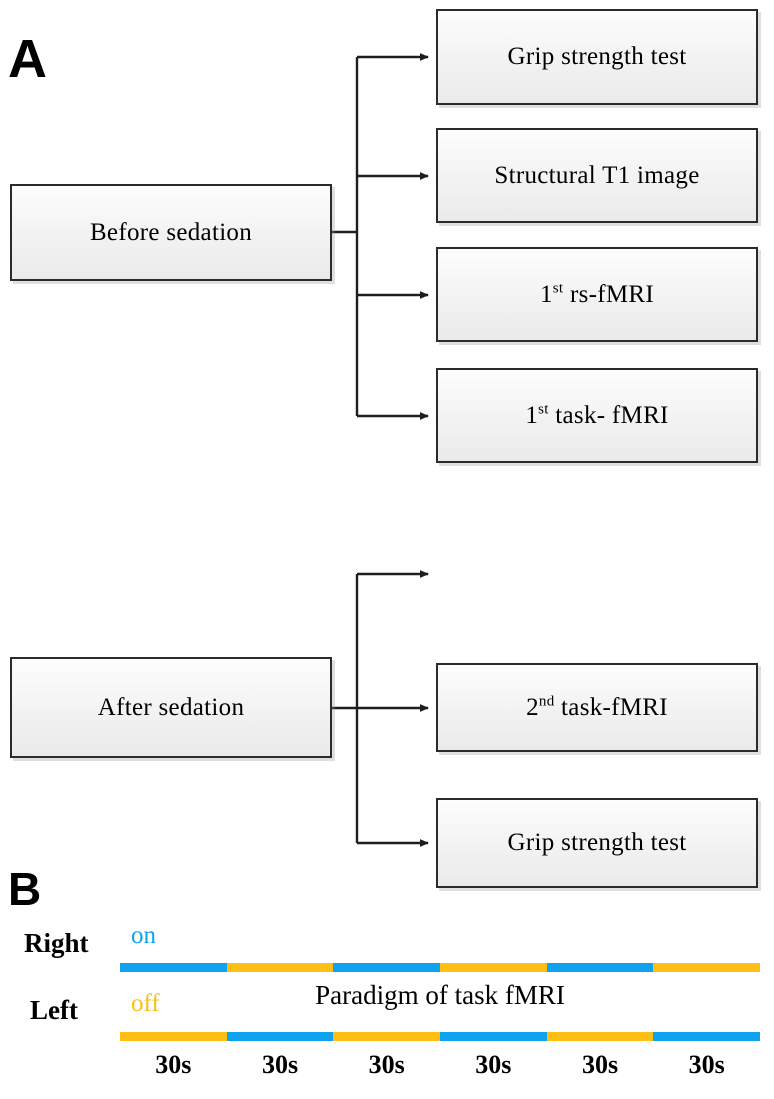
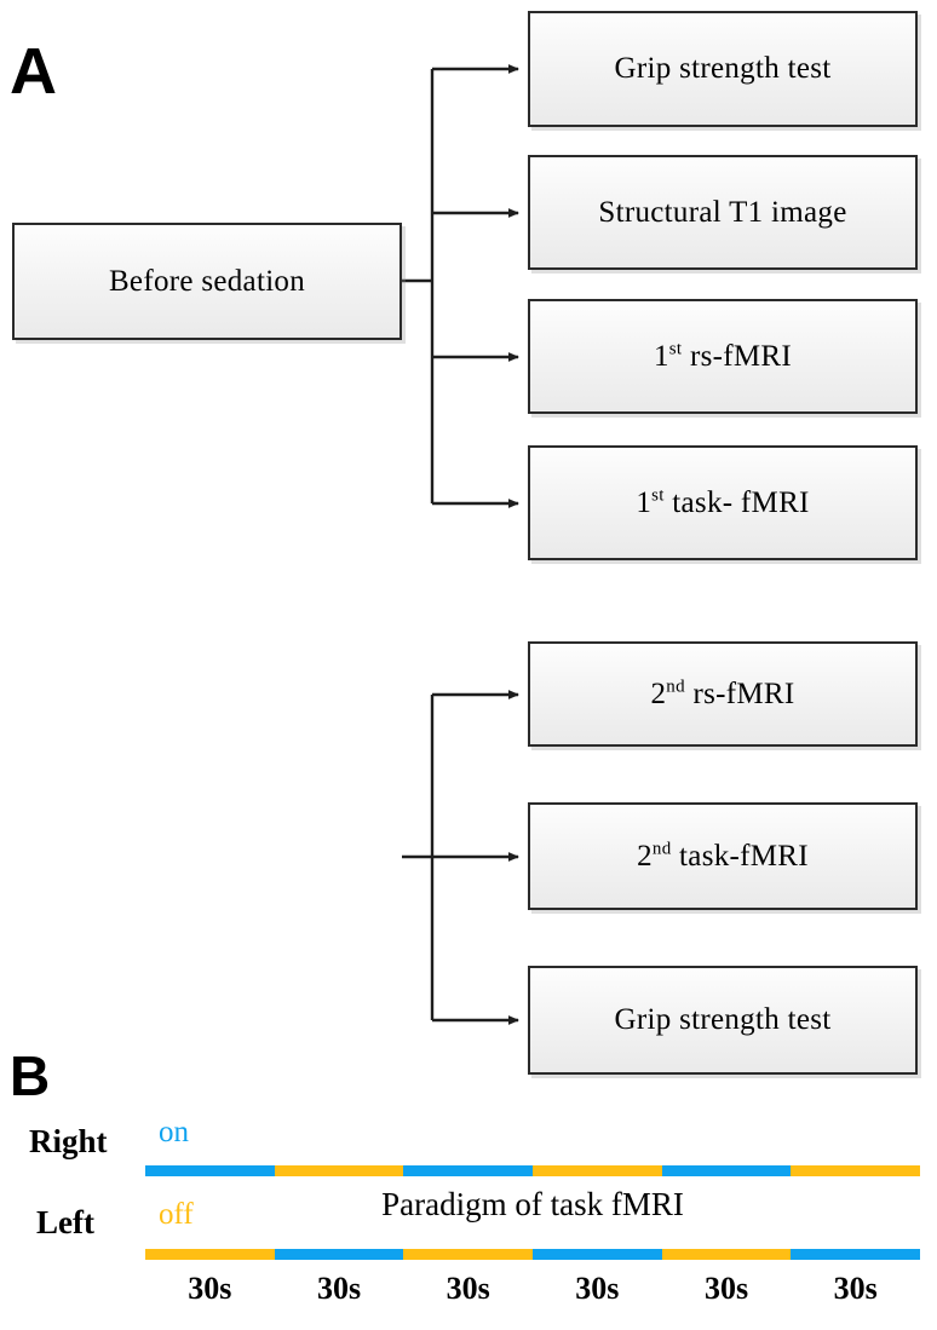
  A
  Before sedation
- After sedation
  Grip strength test
  Structural T1 image
  1st rs-fMRI
  1st task- fMRI
+ 2nd rs-fMRI
  2nd task-fMRI
  Grip strength test
  B
  Right
  Left
  on
  off
  Paradigm of task fMRI
  30s
  30s
  30s
  30s
  30s
  30s
